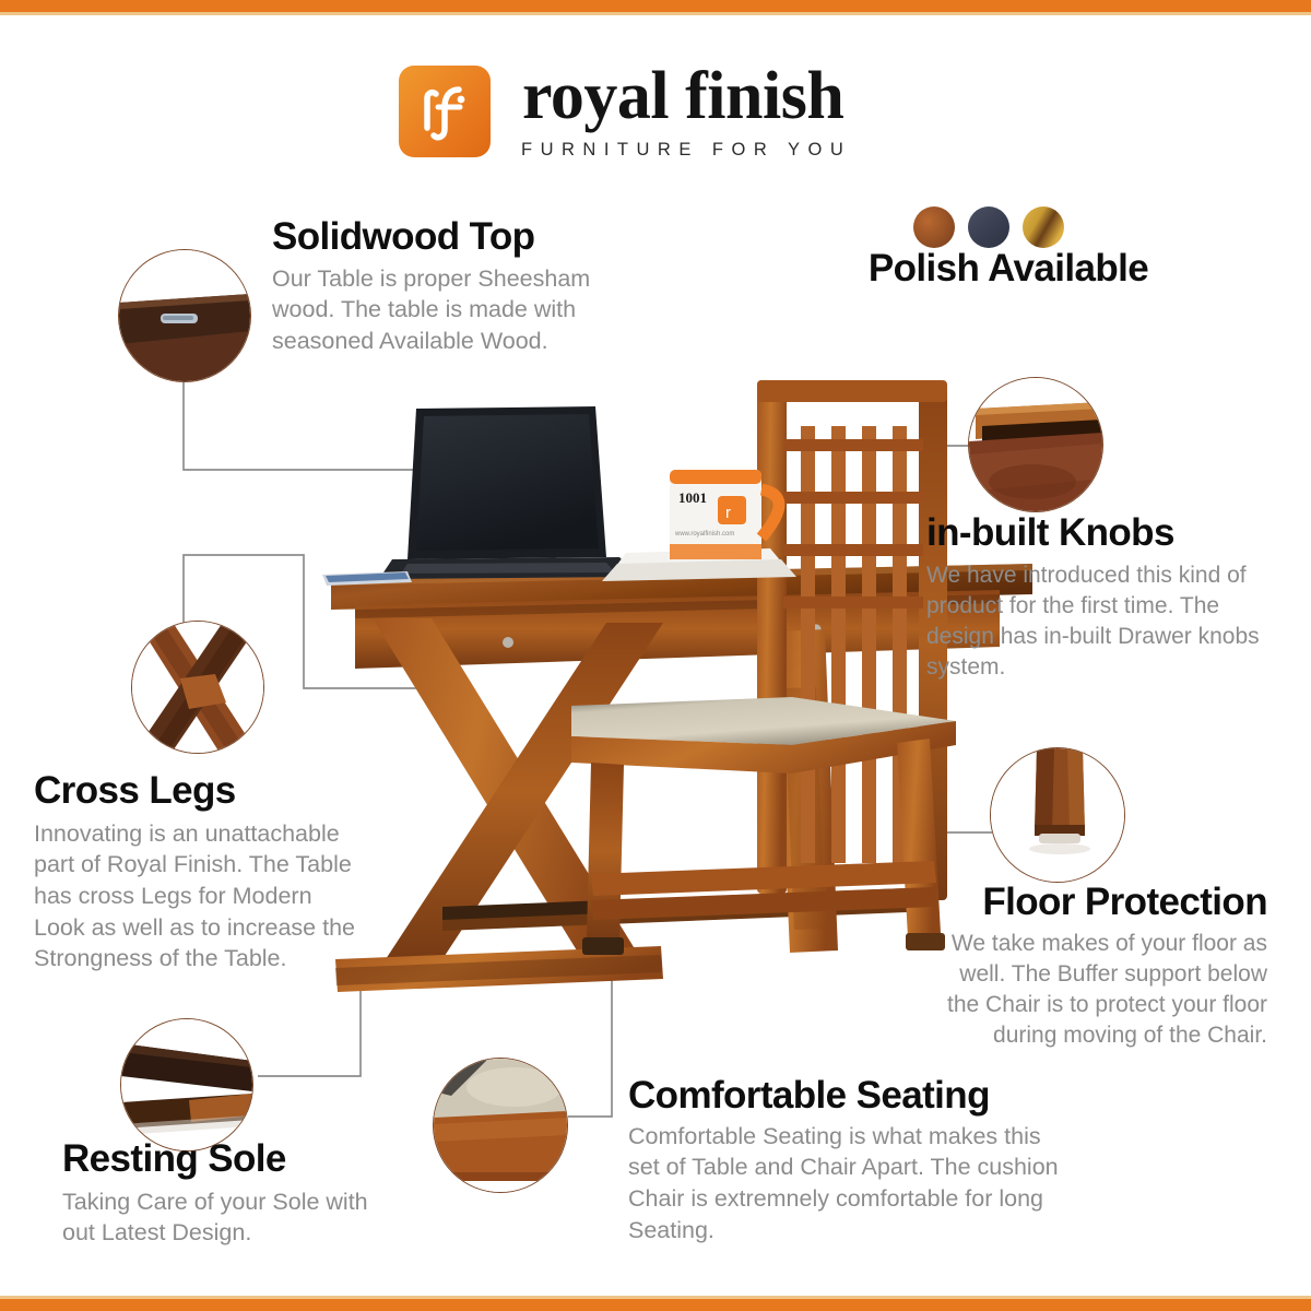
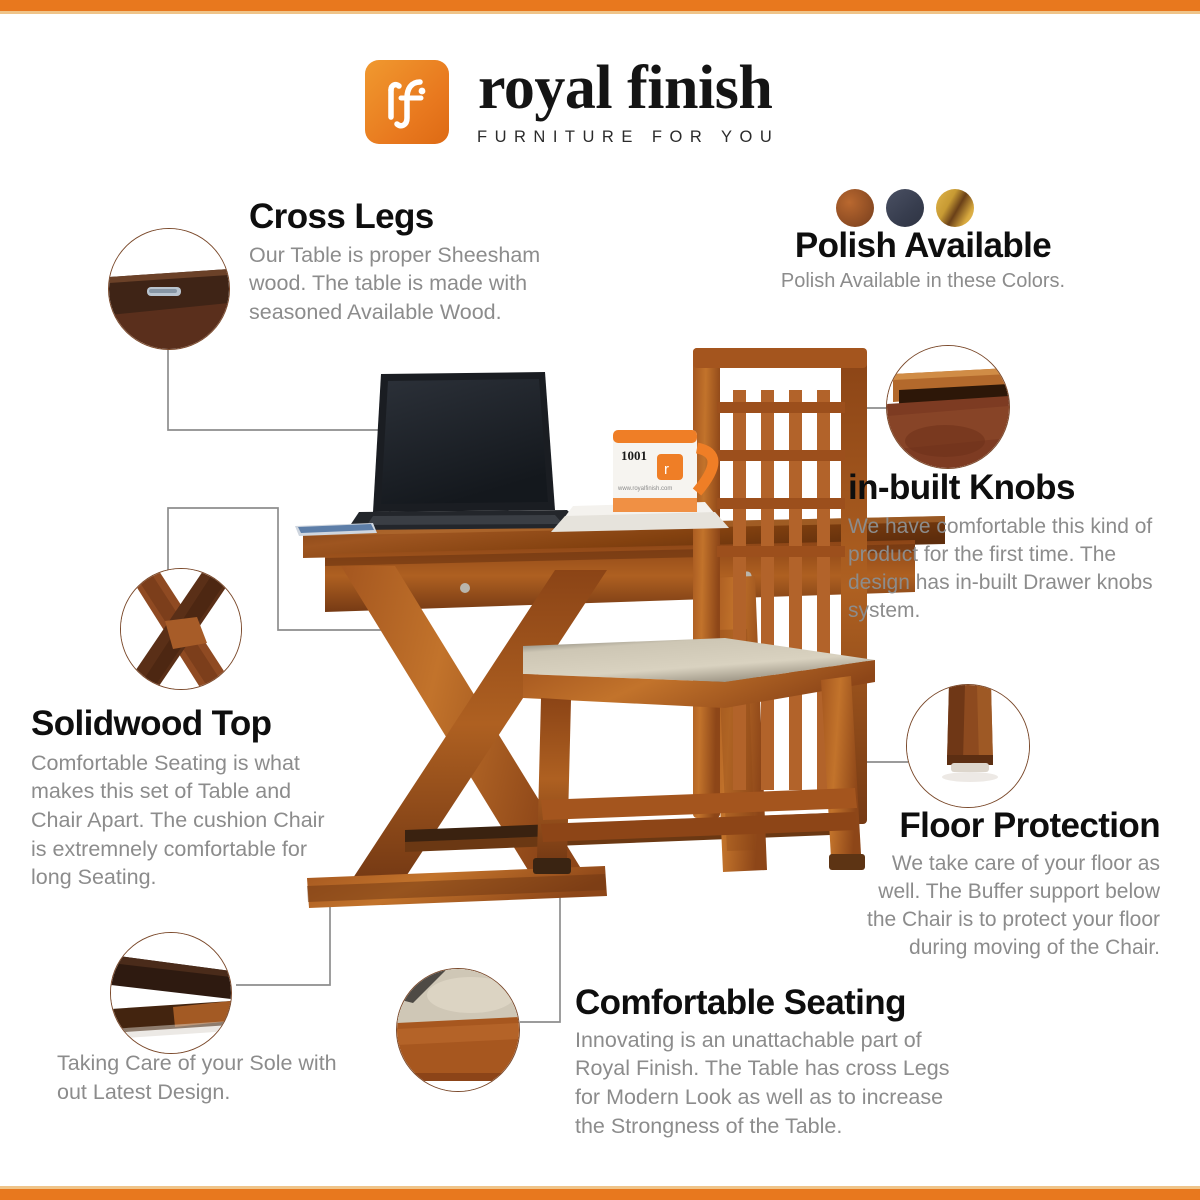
  royal finish
  FURNITURE FOR YOU
  r
  1001
- Solidwood Top
+ Cross Legs
  Our Table is proper Sheesham wood. The table is made with seasoned Available Wood.
  Polish Available
+ Polish Available in these Colors.
  in-built Knobs
- We have introduced this kind of product for the first time. The design has in-built Drawer knobs system.
+ We have comfortable this kind of product for the first time. The design has in-built Drawer knobs system.
- Cross Legs
+ Solidwood Top
- Innovating is an unattachable part of Royal Finish. The Table has cross Legs for Modern Look as well as to increase the Strongness of the Table.
+ Comfortable Seating is what makes this set of Table and Chair Apart. The cushion Chair is extremnely comfortable for long Seating.
  Floor Protection
- We take makes of your floor as well. The Buffer support below the Chair is to protect your floor during moving of the Chair.
+ We take care of your floor as well. The Buffer support below the Chair is to protect your floor during moving of the Chair.
- Resting Sole
  Taking Care of your Sole with out Latest Design.
  Comfortable Seating
- Comfortable Seating is what makes this set of Table and Chair Apart. The cushion Chair is extremnely comfortable for long Seating.
+ Innovating is an unattachable part of Royal Finish. The Table has cross Legs for Modern Look as well as to increase the Strongness of the Table.
